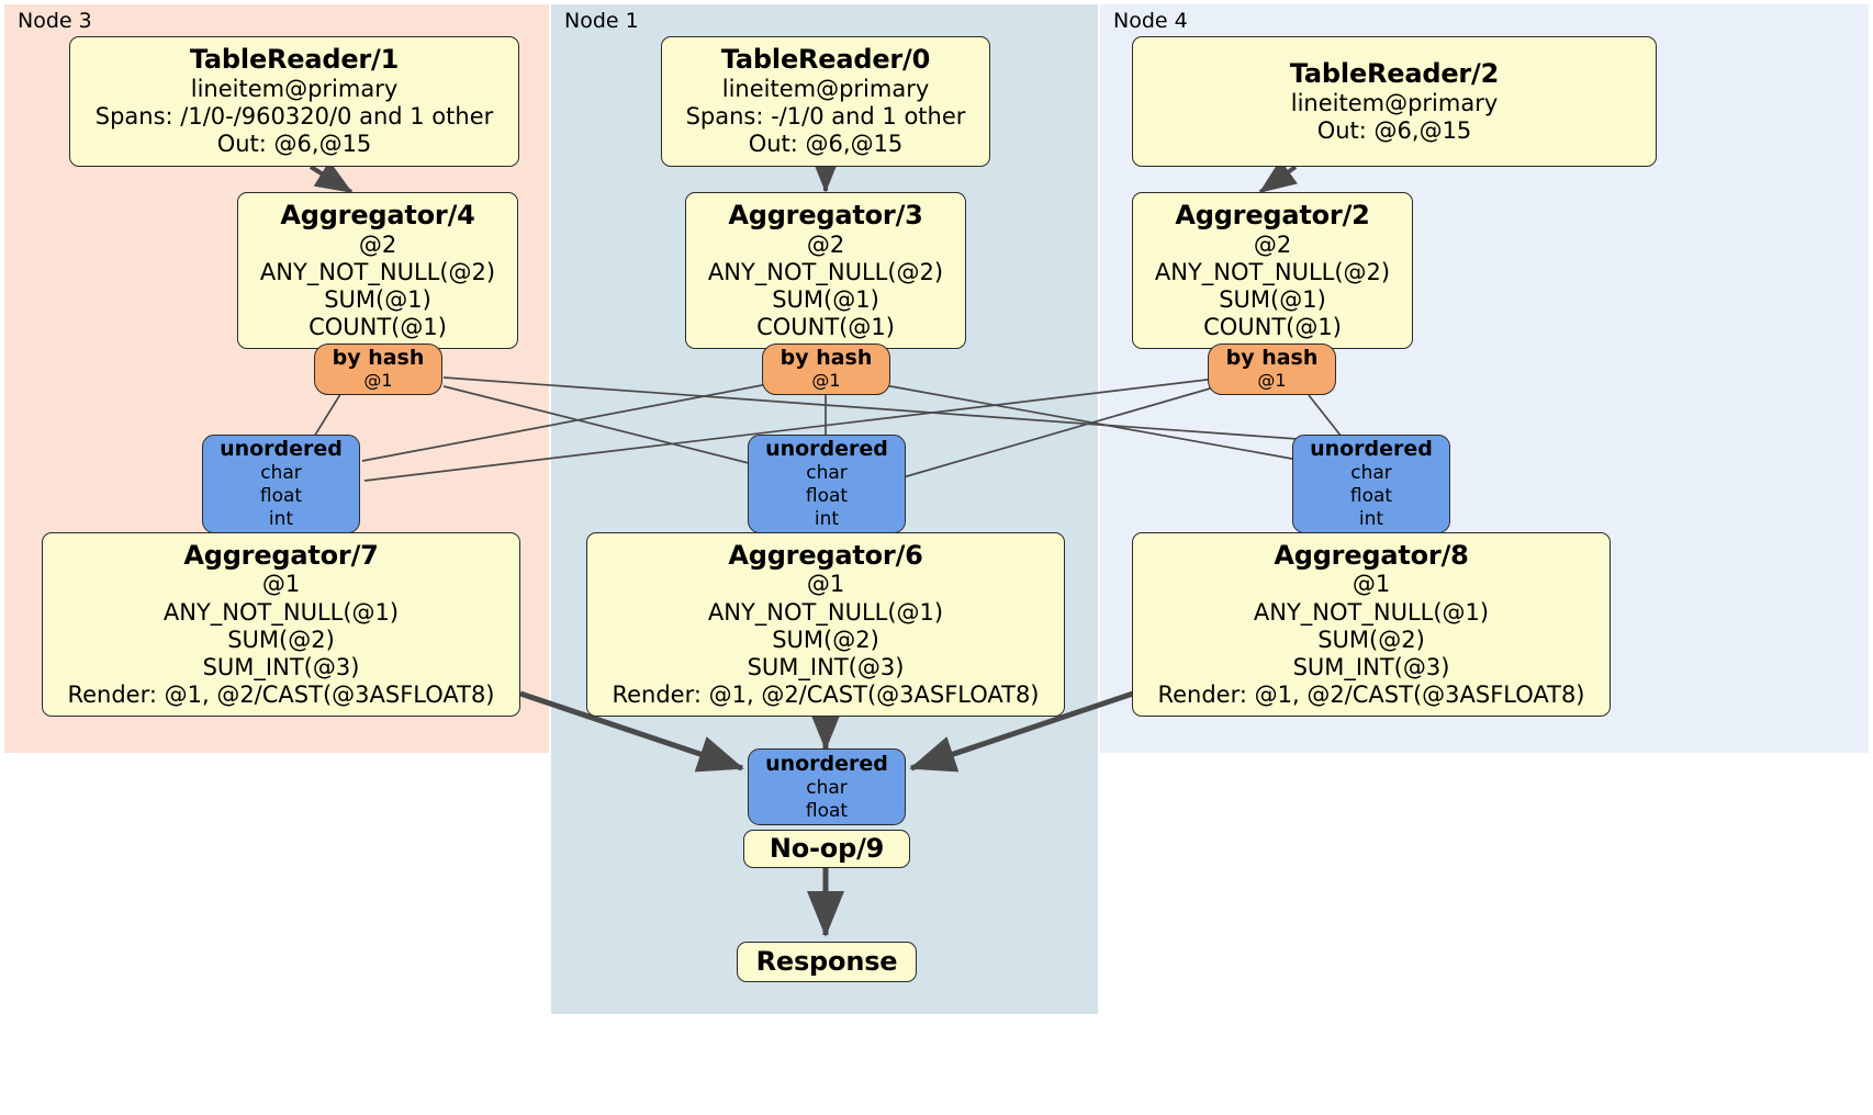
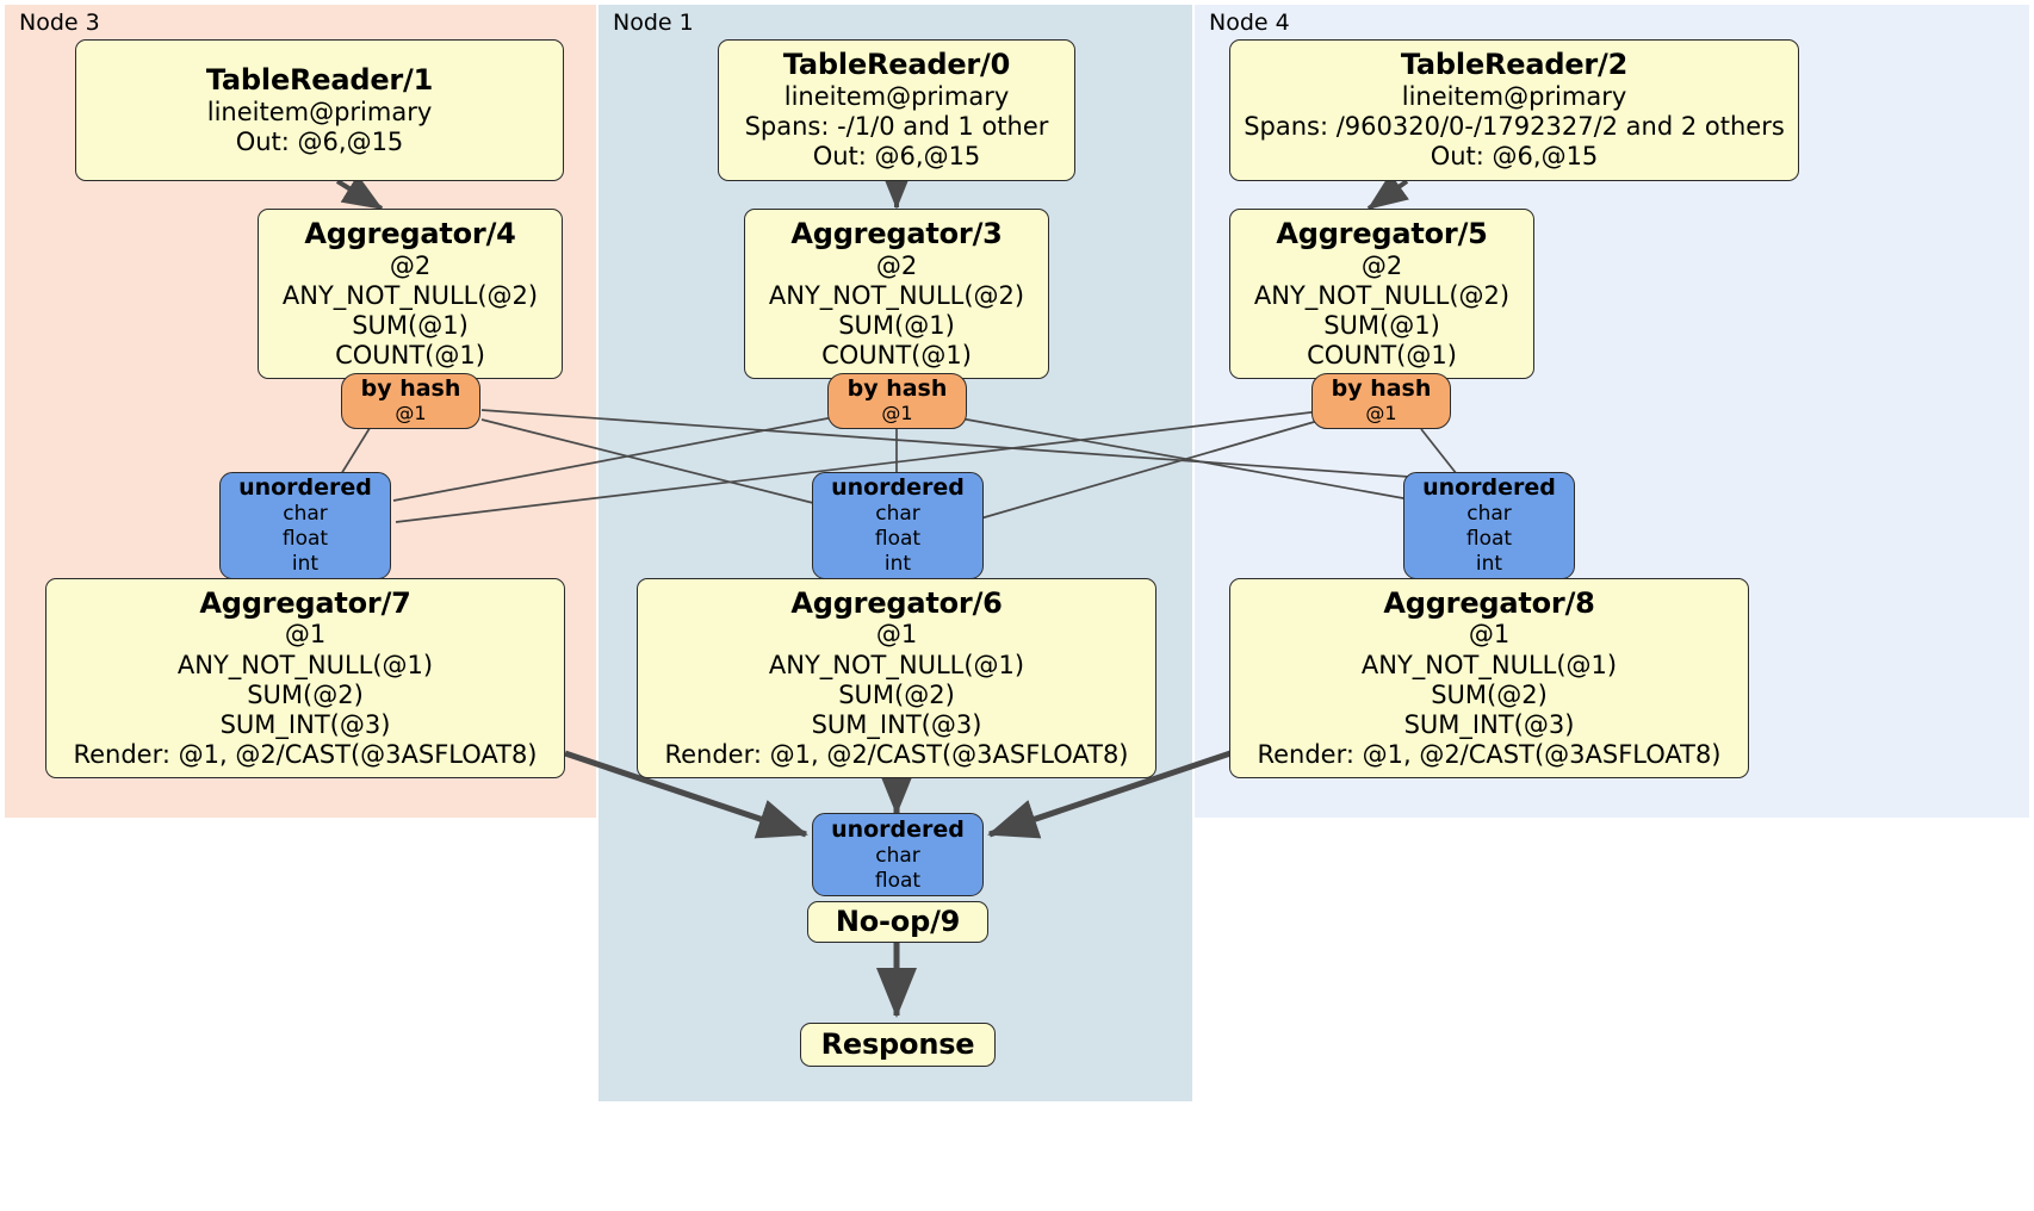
  Node 3
  Node 1
  Node 4
  TableReader/1
  lineitem@primary
- Spans: /1/0-/960320/0 and 1 other
  Out: @6,@15
  TableReader/0
  lineitem@primary
  Spans: -/1/0 and 1 other
  Out: @6,@15
  TableReader/2
  lineitem@primary
+ Spans: /960320/0-/1792327/2 and 2 others
  Out: @6,@15
  Aggregator/4
  @2
  ANY_NOT_NULL(@2)
  SUM(@1)
  COUNT(@1)
  Aggregator/3
  @2
  ANY_NOT_NULL(@2)
  SUM(@1)
  COUNT(@1)
- Aggregator/2
+ Aggregator/5
  @2
  ANY_NOT_NULL(@2)
  SUM(@1)
  COUNT(@1)
  by hash
  @1
  by hash
  @1
  by hash
  @1
  unordered
  char
  float
  int
  unordered
  char
  float
  int
  unordered
  char
  float
  int
  Aggregator/7
  @1
  ANY_NOT_NULL(@1)
  SUM(@2)
  SUM_INT(@3)
  Render: @1, @2/CAST(@3ASFLOAT8)
  Aggregator/6
  @1
  ANY_NOT_NULL(@1)
  SUM(@2)
  SUM_INT(@3)
  Render: @1, @2/CAST(@3ASFLOAT8)
  Aggregator/8
  @1
  ANY_NOT_NULL(@1)
  SUM(@2)
  SUM_INT(@3)
  Render: @1, @2/CAST(@3ASFLOAT8)
  unordered
  char
  float
  No-op/9
  Response
